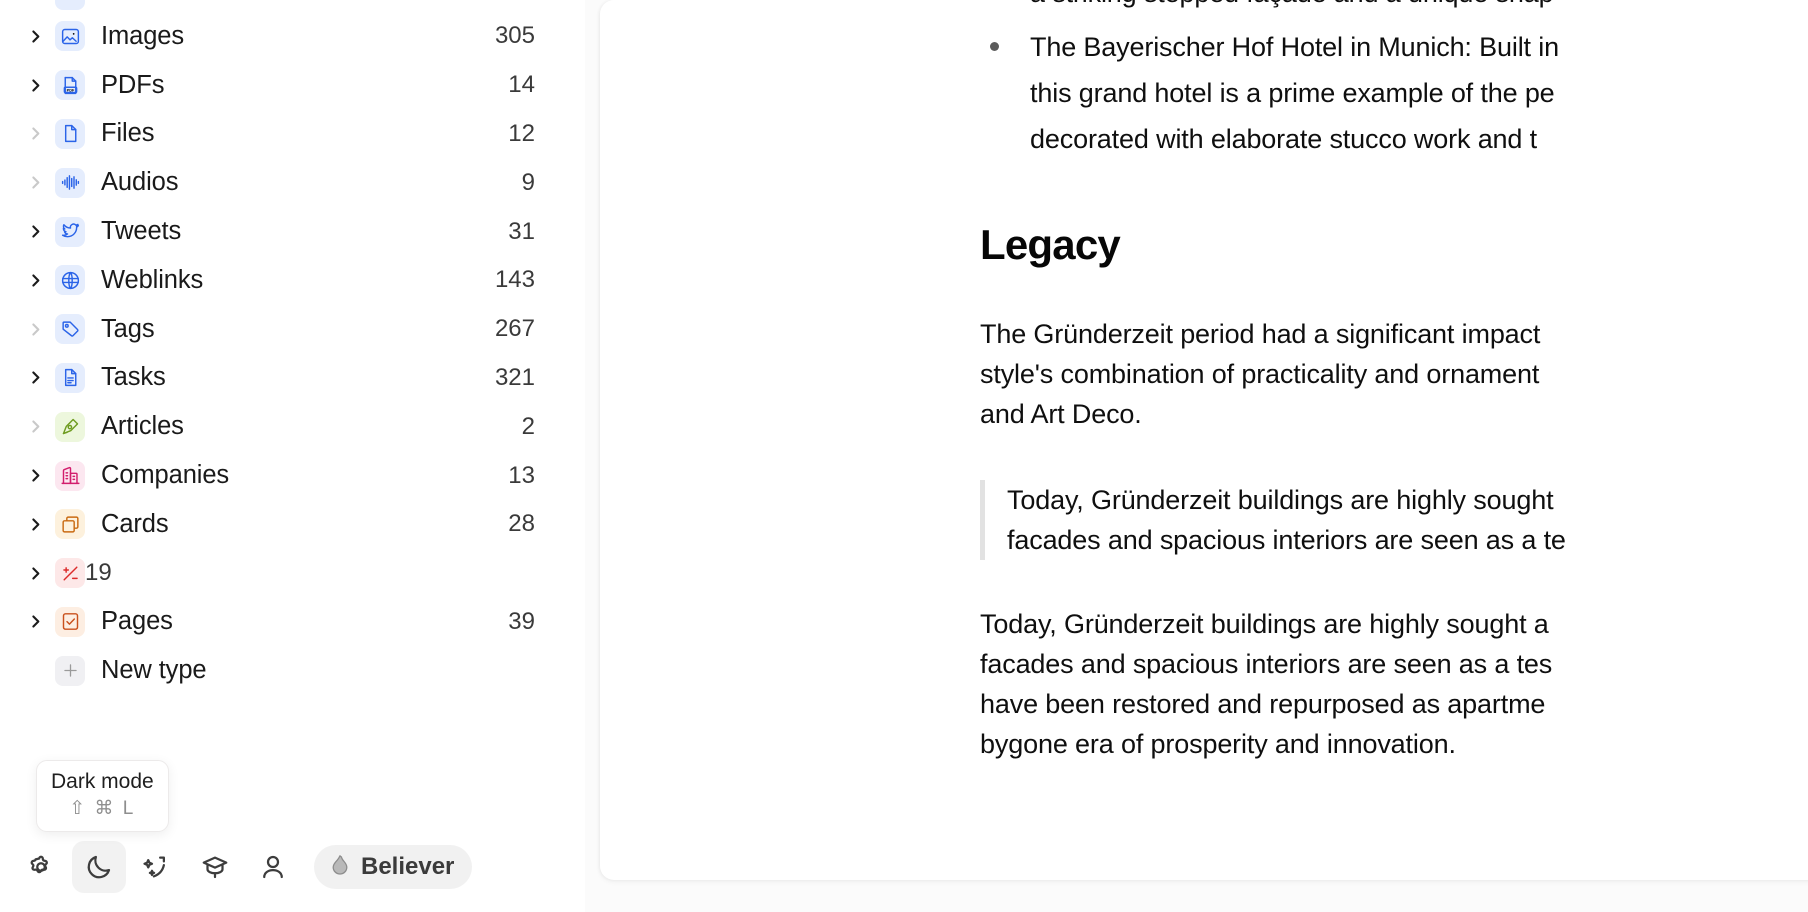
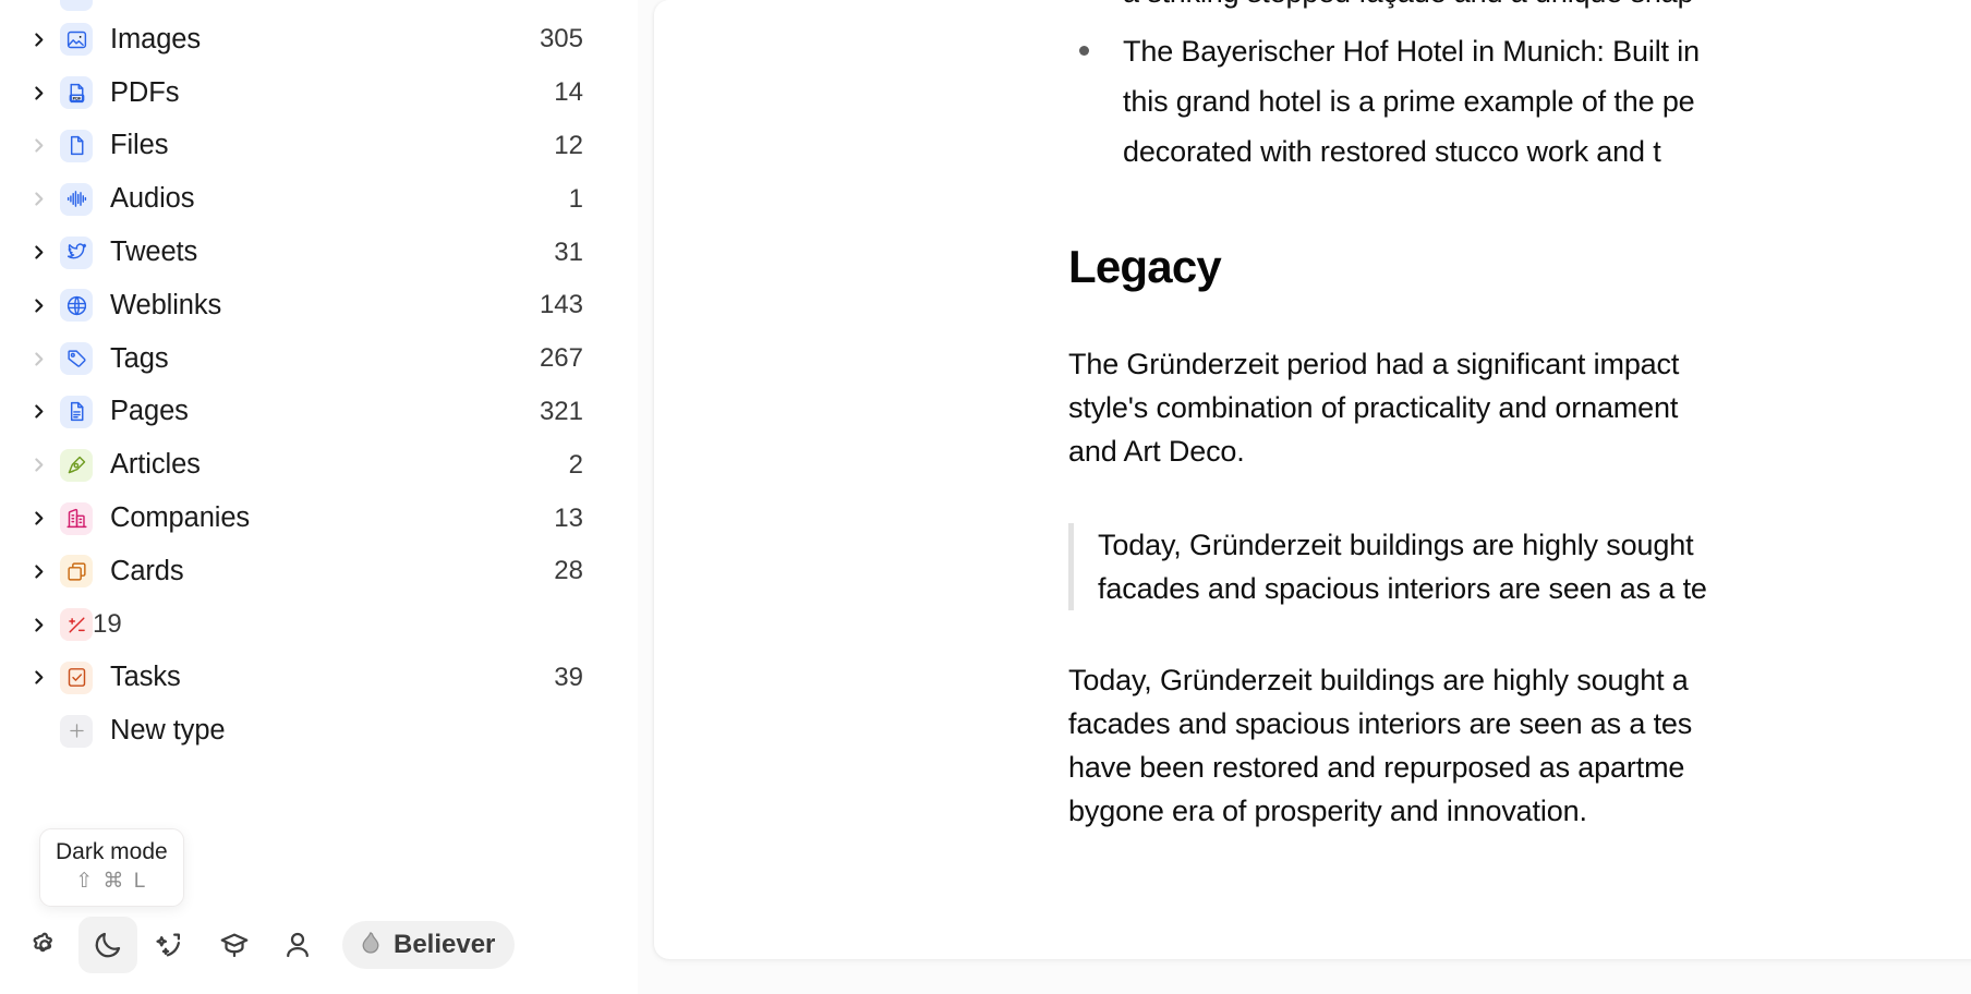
  Images
  305
  PDFs
  14
  Files
  12
  Audios
- 9
+ 1
  Tweets
  31
  Weblinks
  143
  Tags
  267
- Tasks
+ Pages
  321
  Articles
  2
  Companies
  13
  Cards
  28
  19
- Pages
+ Tasks
  39
  New type
  Dark mode
  ⇧ ⌘ L
  Believer
  The Bayerischer Hof Hotel in Munich: Built in
  this grand hotel is a prime example of the pe
- decorated with elaborate stucco work and t
+ decorated with restored stucco work and t
  Legacy
  The Gründerzeit period had a significant impact
  style's combination of practicality and ornament
  and Art Deco.
  Today, Gründerzeit buildings are highly sought
  facades and spacious interiors are seen as a te
  Today, Gründerzeit buildings are highly sought a
  facades and spacious interiors are seen as a tes
  have been restored and repurposed as apartme
  bygone era of prosperity and innovation.
